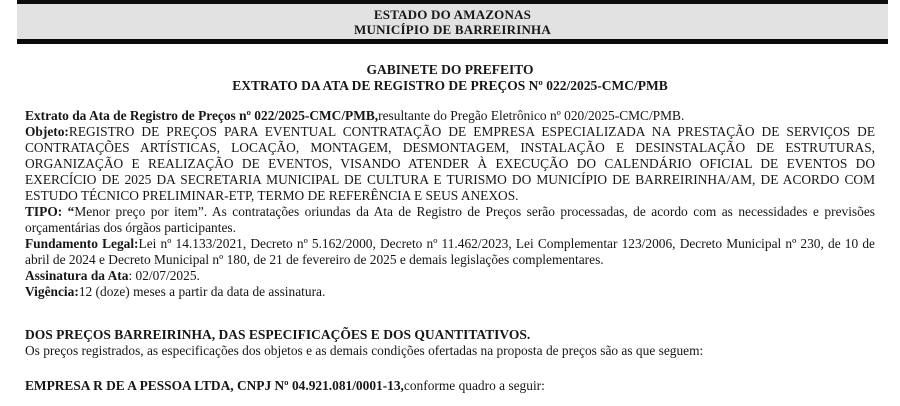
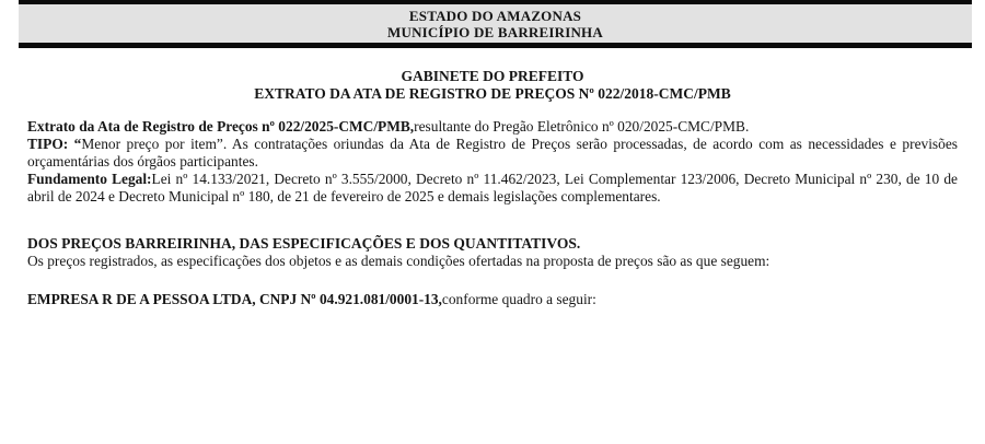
  ESTADO DO AMAZONAS
  MUNICÍPIO DE BARREIRINHA
  GABINETE DO PREFEITO
- EXTRATO DA ATA DE REGISTRO DE PREÇOS Nº 022/2025-CMC/PMB
+ EXTRATO DA ATA DE REGISTRO DE PREÇOS Nº 022/2018-CMC/PMB
  Extrato da Ata de Registro de Preços nº 022/2025-CMC/PMB,resultante do Pregão Eletrônico nº 020/2025-CMC/PMB.
- Objeto:REGISTRO DE PREÇOS PARA EVENTUAL CONTRATAÇÃO DE EMPRESA ESPECIALIZADA NA PRESTAÇÃO DE SERVIÇOS DE CONTRATAÇÕES ARTÍSTICAS, LOCAÇÃO, MONTAGEM, DESMONTAGEM, INSTALAÇÃO E DESINSTALAÇÃO DE ESTRUTURAS, ORGANIZAÇÃO E REALIZAÇÃO DE EVENTOS, VISANDO ATENDER À EXECUÇÃO DO CALENDÁRIO OFICIAL DE EVENTOS DO EXERCÍCIO DE 2025 DA SECRETARIA MUNICIPAL DE CULTURA E TURISMO DO MUNICÍPIO DE BARREIRINHA/AM, DE ACORDO COM ESTUDO TÉCNICO PRELIMINAR-ETP, TERMO DE REFERÊNCIA E SEUS ANEXOS.
  TIPO: “Menor preço por item”. As contratações oriundas da Ata de Registro de Preços serão processadas, de acordo com as necessidades e previsões orçamentárias dos órgãos participantes.
- Fundamento Legal:Lei nº 14.133/2021, Decreto nº 5.162/2000, Decreto nº 11.462/2023, Lei Complementar 123/2006, Decreto Municipal nº 230, de 10 de abril de 2024 e Decreto Municipal nº 180, de 21 de fevereiro de 2025 e demais legislações complementares.
+ Fundamento Legal:Lei nº 14.133/2021, Decreto nº 3.555/2000, Decreto nº 11.462/2023, Lei Complementar 123/2006, Decreto Municipal nº 230, de 10 de abril de 2024 e Decreto Municipal nº 180, de 21 de fevereiro de 2025 e demais legislações complementares.
- Assinatura da Ata: 02/07/2025.
- Vigência:12 (doze) meses a partir da data de assinatura.
  DOS PREÇOS BARREIRINHA, DAS ESPECIFICAÇÕES E DOS QUANTITATIVOS.
  Os preços registrados, as especificações dos objetos e as demais condições ofertadas na proposta de preços são as que seguem:
  EMPRESA R DE A PESSOA LTDA, CNPJ Nº 04.921.081/0001-13,conforme quadro a seguir:
